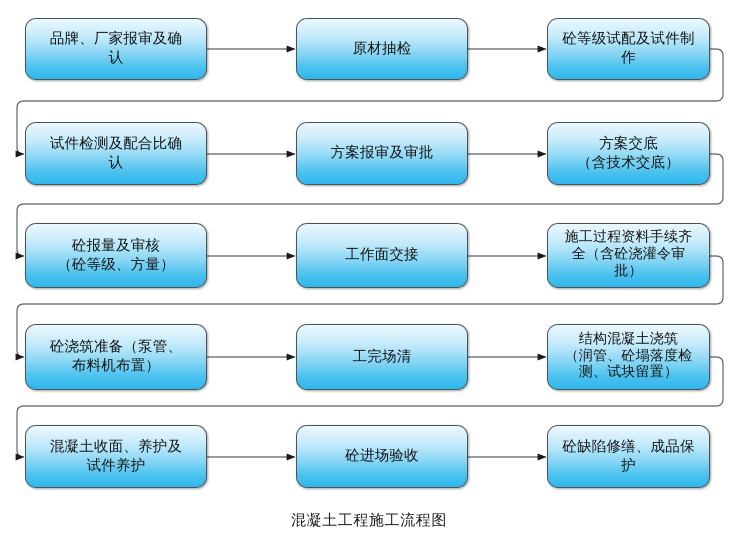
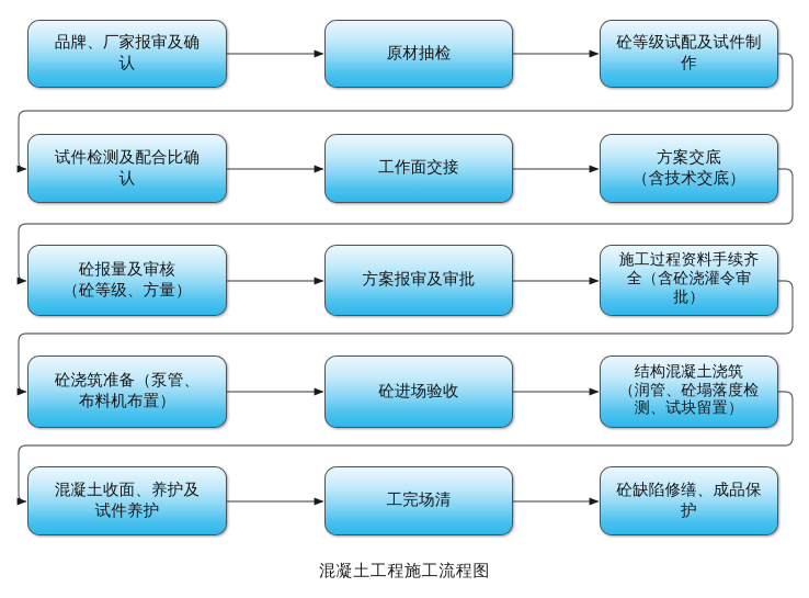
  品牌、厂家报审及确
  认
  原材抽检
  砼等级试配及试件制
  作
  试件检测及配合比确
  认
- 方案报审及审批
+ 工作面交接
  方案交底
  （含技术交底）
  砼报量及审核
  （砼等级、方量）
- 工作面交接
+ 方案报审及审批
  施工过程资料手续齐
  全（含砼浇灌令审
  批）
  砼浇筑准备（泵管、
  布料机布置）
- 工完场清
+ 砼进场验收
  结构混凝土浇筑
  （润管、砼塌落度检
  测、试块留置）
  混凝土收面、养护及
  试件养护
- 砼进场验收
+ 工完场清
  砼缺陷修缮、成品保
  护
  混凝土工程施工流程图
